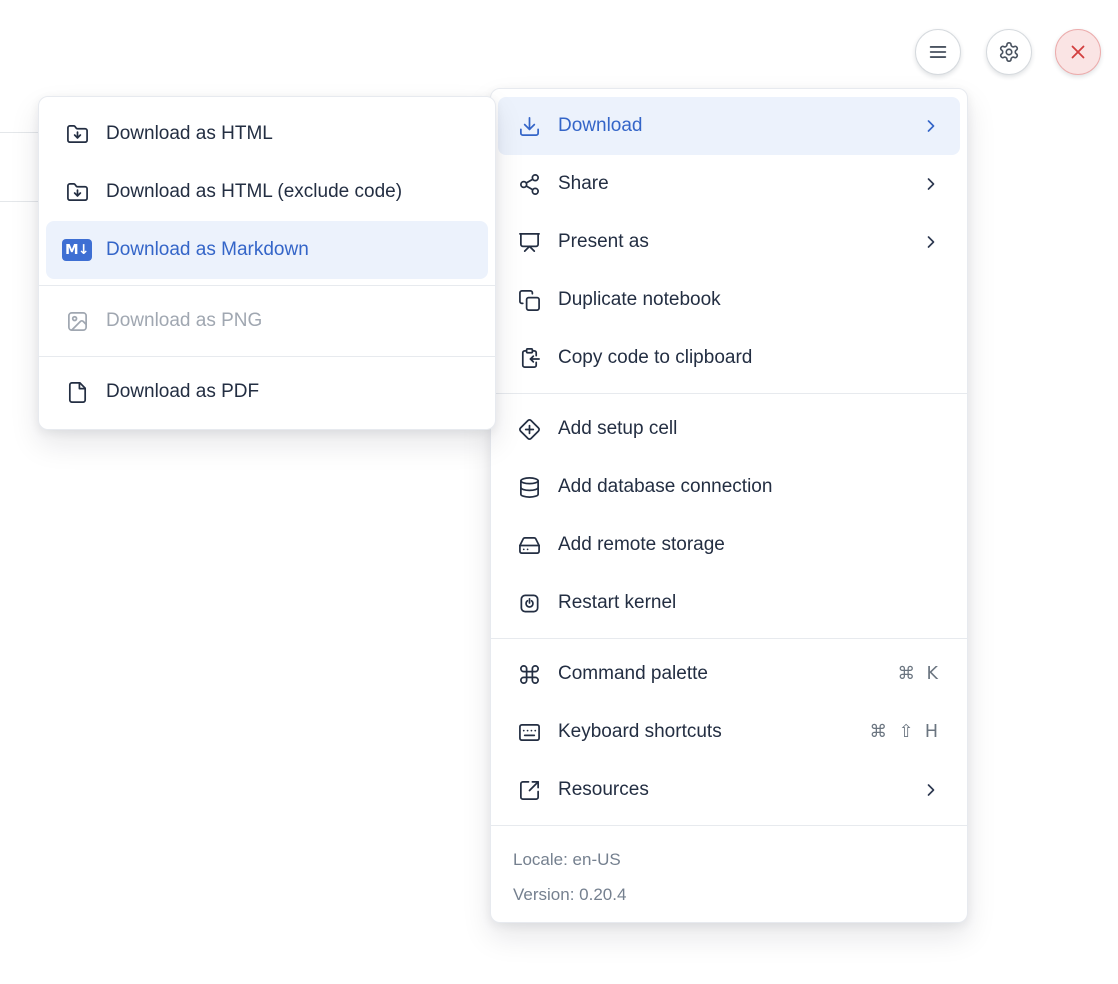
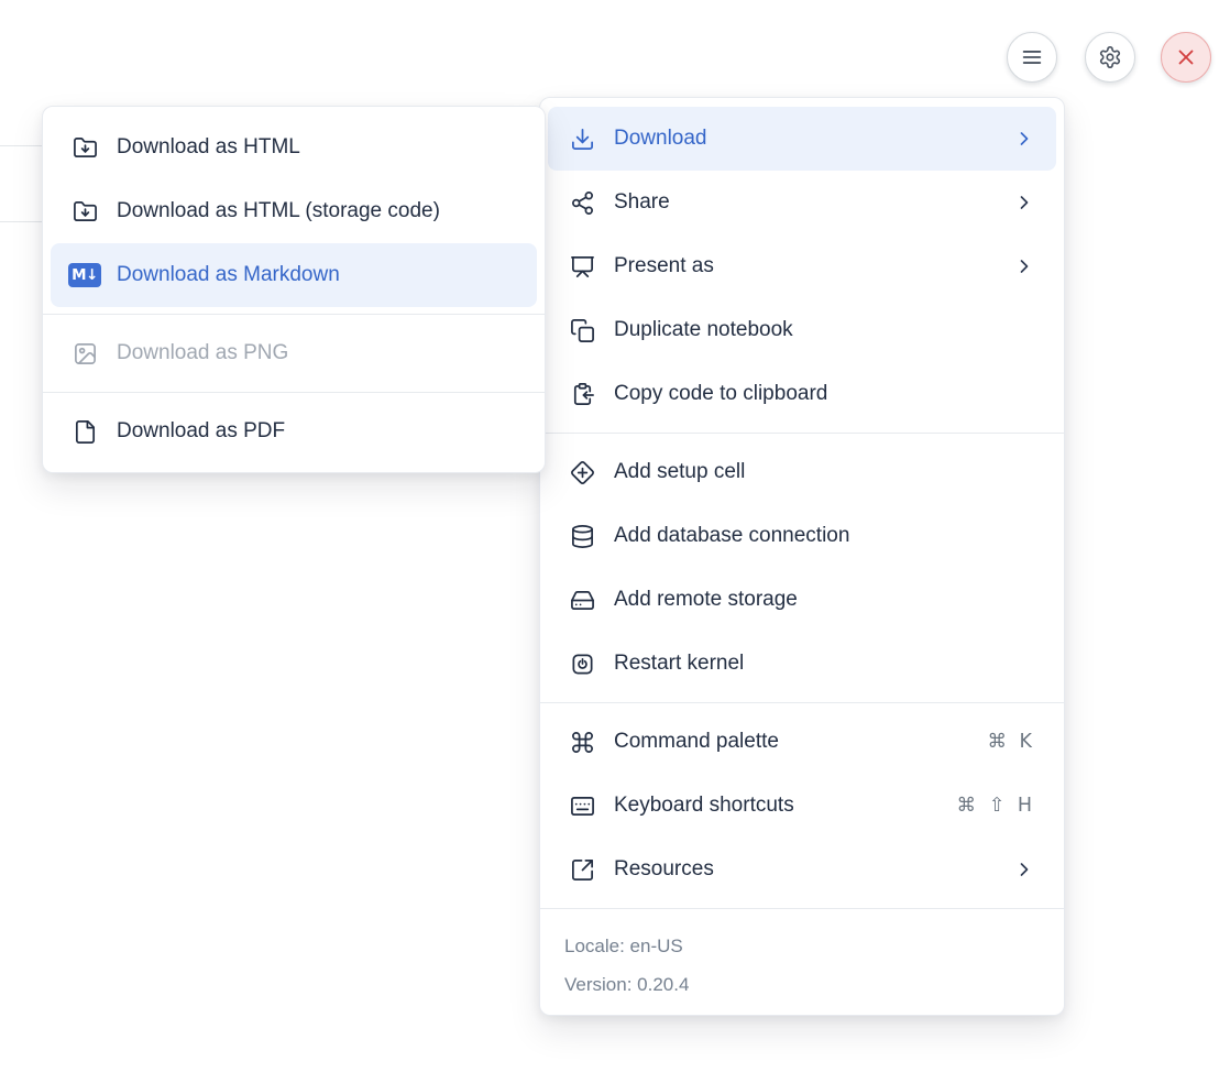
  Download
  Share
  Present as
  Duplicate notebook
  Copy code to clipboard
  Add setup cell
  Add database connection
  Add remote storage
  Restart kernel
  Command palette
  ⌘ K
  Keyboard shortcuts
  ⌘ ⇧ H
  Resources
  Locale: en-US
  Version: 0.20.4
  Download as HTML
- Download as HTML (exclude code)
+ Download as HTML (storage code)
  M↓
  Download as Markdown
  Download as PNG
  Download as PDF
